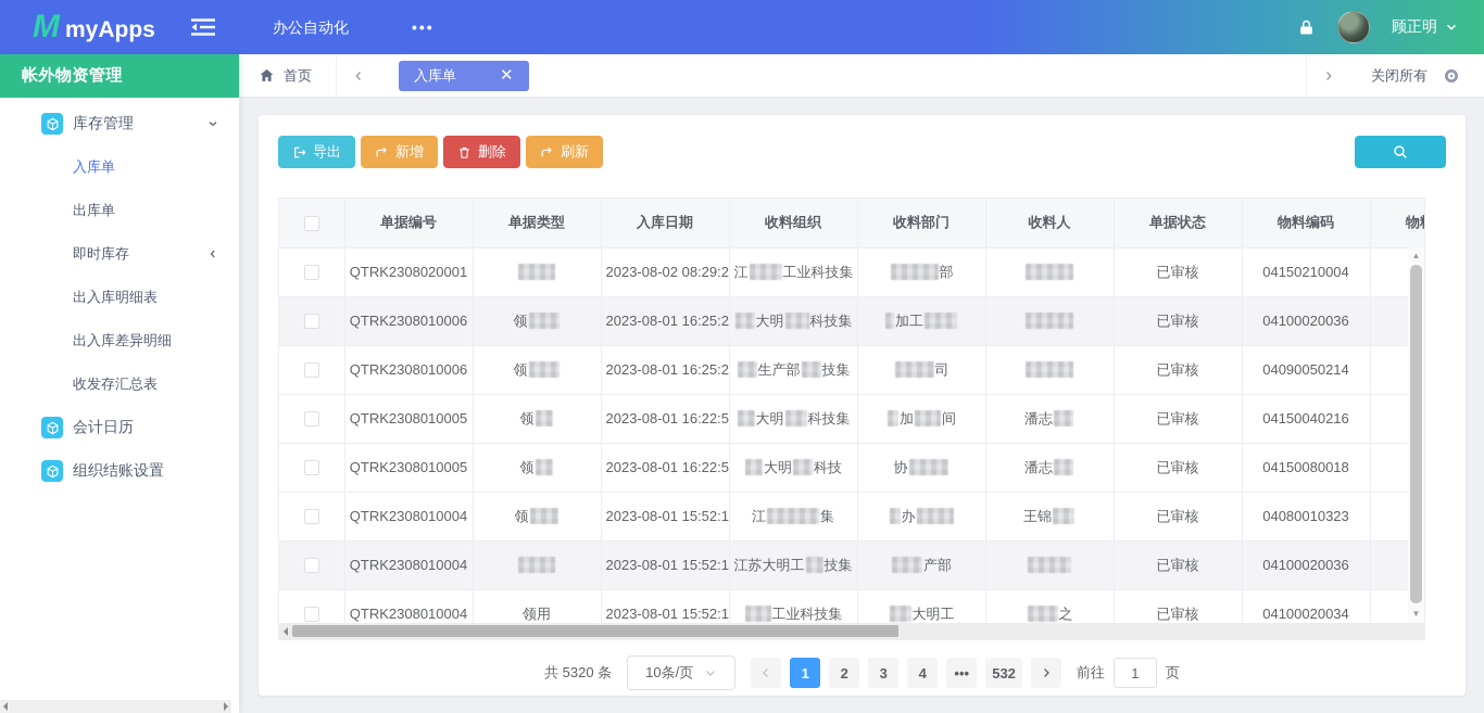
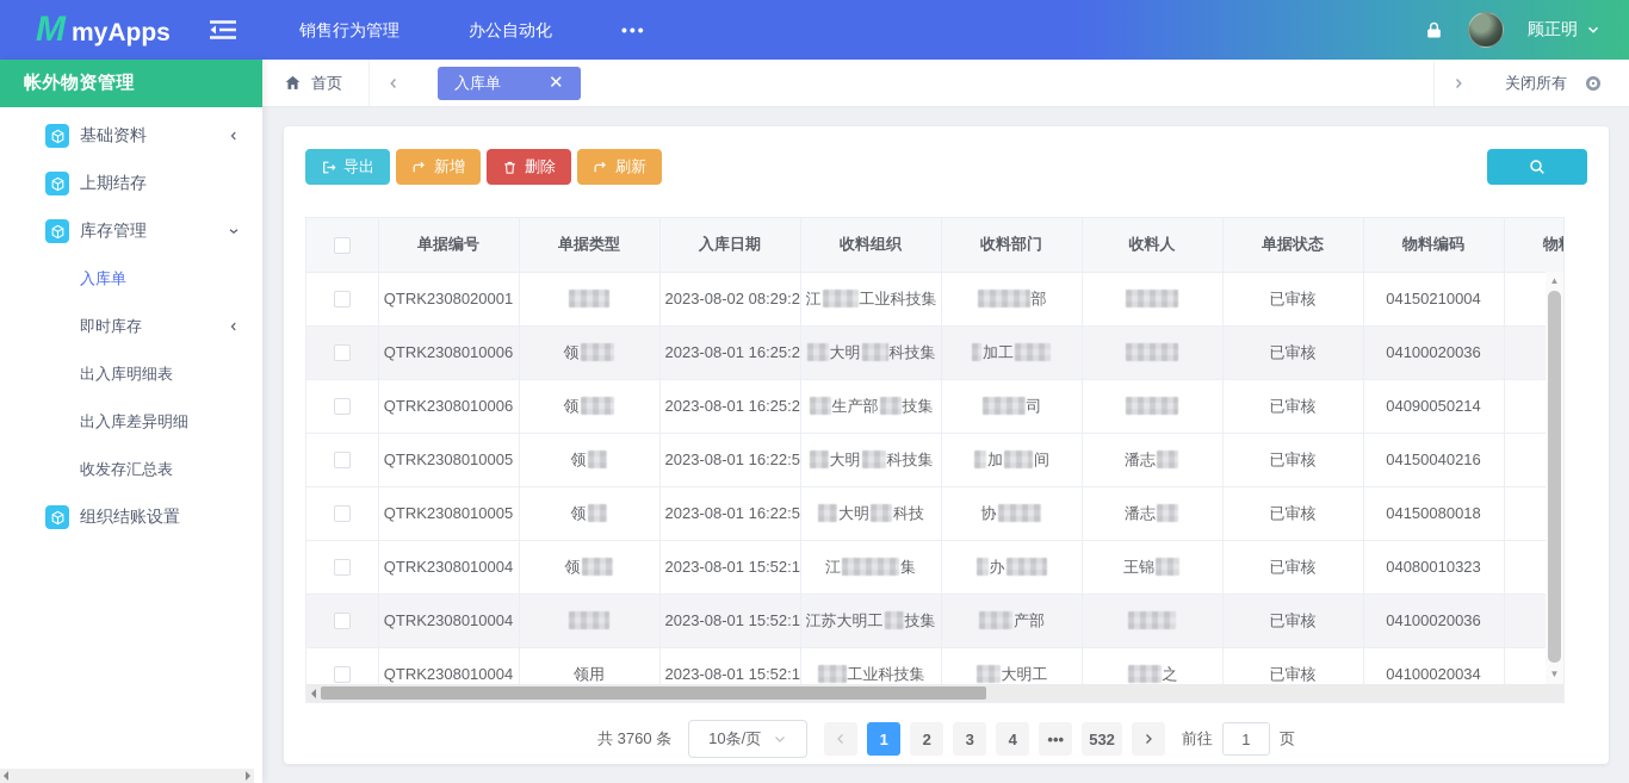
  M
  myApps
+ 销售行为管理
  办公自动化
  •••
  顾正明
  帐外物资管理
+ 基础资料
+ 上期结存
  库存管理
  入库单
- 出库单
  即时库存
  出入库明细表
  出入库差异明细
  收发存汇总表
- 会计日历
  组织结账设置
  首页
  入库单
  ✕
  关闭所有
  导出
  新增
  删除
  刷新
  	单据编号	单据类型	入库日期	收料组织	收料部门	收料人	单据状态	物料编码	物
  	QTRK2308020001		2023-08-02 08:29:2	江 工业科技集	部		已审核	04150210004
  	QTRK2308010006	领	2023-08-01 16:25:2	大明 科技集	加工		已审核	04100020036
  	QTRK2308010006	领	2023-08-01 16:25:2	生产部 技集	司		已审核	04090050214
  	QTRK2308010005	领	2023-08-01 16:22:5	大明 科技集	加 间	潘志	已审核	04150040216
  	QTRK2308010005	领	2023-08-01 16:22:5	大明 科技	协	潘志	已审核	04150080018
  	QTRK2308010004	领	2023-08-01 15:52:1	江 集	办	王锦	已审核	04080010323
  	QTRK2308010004		2023-08-01 15:52:1	江苏大明工 技集	产部		已审核	04100020036
  	QTRK2308010004	领用	2023-08-01 15:52:1	工业科技集	大明工	之	已审核	04100020034
  ▲
  ▼
- 共 5320 条
+ 共 3760 条
  10条/页
  1
  2
  3
  4
  •••
  532
  前往
  1
  页
